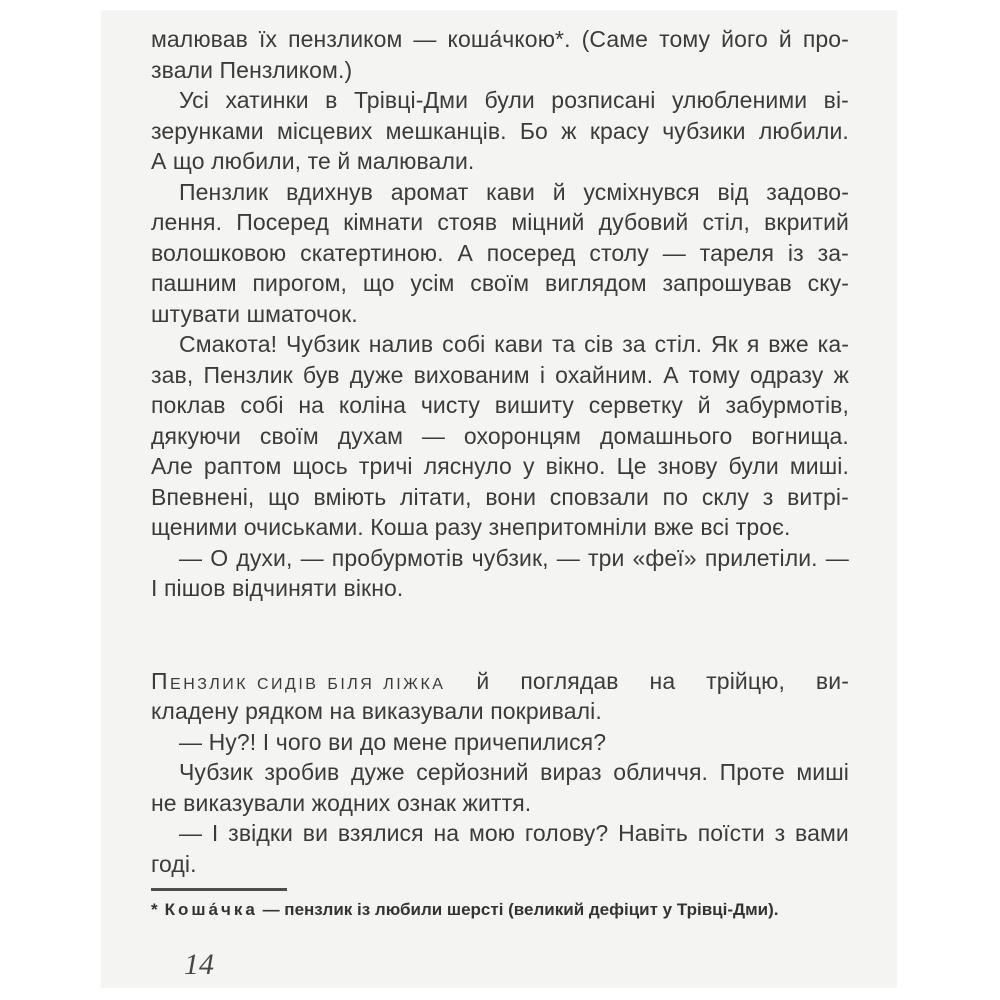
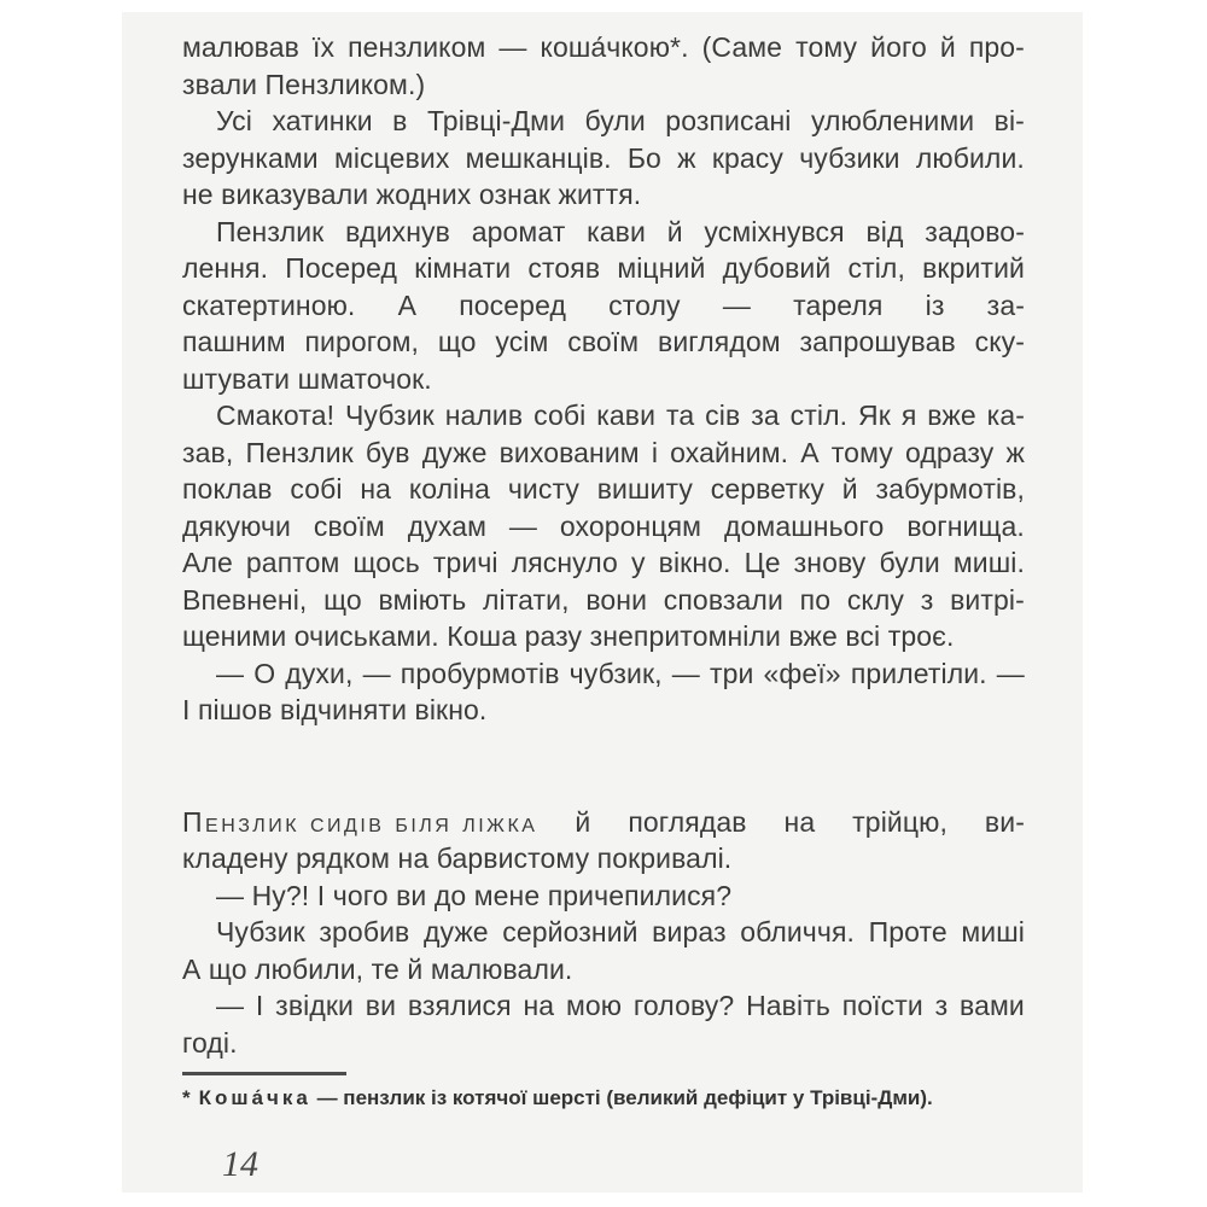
  малював
  їх
  пензликом
  —
  коша́чкою*.
  (Саме
  тому
  його
  й
  про-
  звали Пензликом.)
  Усі
  хатинки
  в
  Трівці-Дми
  були
  розписані
  улюбленими
  ві-
  зерунками
  місцевих
  мешканців.
  Бо
  ж
  красу
  чубзики
  любили.
- А що любили, те й малювали.
+ не виказували жодних ознак життя.
  Пензлик
  вдихнув
  аромат
  кави
  й
  усміхнувся
  від
  задово-
  лення.
  Посеред
  кімнати
  стояв
  міцний
  дубовий
  стіл,
  вкритий
- волошковою
  скатертиною.
  А
  посеред
  столу
  —
  тареля
  із
  за-
  пашним
  пирогом,
  що
  усім
  своїм
  виглядом
  запрошував
  ску-
  штувати шматочок.
  Смакота!
  Чубзик
  налив
  собі
  кави
  та
  сів
  за
  стіл.
  Як
  я
  вже
  ка-
  зав,
  Пензлик
  був
  дуже
  вихованим
  і
  охайним.
  А
  тому
  одразу
  ж
  поклав
  собі
  на
  коліна
  чисту
  вишиту
  серветку
  й
  забурмотів,
  дякуючи
  своїм
  духам
  —
  охоронцям
  домашнього
  вогнища.
  Але
  раптом
  щось
  тричі
  ляснуло
  у
  вікно.
  Це
  знову
  були
  миші.
  Впевнені,
  що
  вміють
  літати,
  вони
  сповзали
  по
  склу
  з
  витрі-
  щеними очиськами. Коша разу знепритомніли вже всі троє.
  —
  О
  духи,
  —
  пробурмотів
  чубзик,
  —
  три
  «феї»
  прилетіли.
  —
  І пішов відчиняти вікно.
  Пензлик сидів біля ліжка
  й
  поглядав
  на
  трійцю,
  ви-
- кладену рядком на виказували покривалі.
+ кладену рядком на барвистому покривалі.
  — Ну?! І чого ви до мене причепилися?
  Чубзик
  зробив
  дуже
  серйозний
  вираз
  обличчя.
  Проте
  миші
- не виказували жодних ознак життя.
+ А що любили, те й малювали.
  —
  І
  звідки
  ви
  взялися
  на
  мою
  голову?
  Навіть
  поїсти
  з
  вами
  годі.
- * Коша́чка — пензлик із любили шерсті (великий дефіцит у Трівці-Дми).
+ * Коша́чка — пензлик із котячої шерсті (великий дефіцит у Трівці-Дми).
  14
